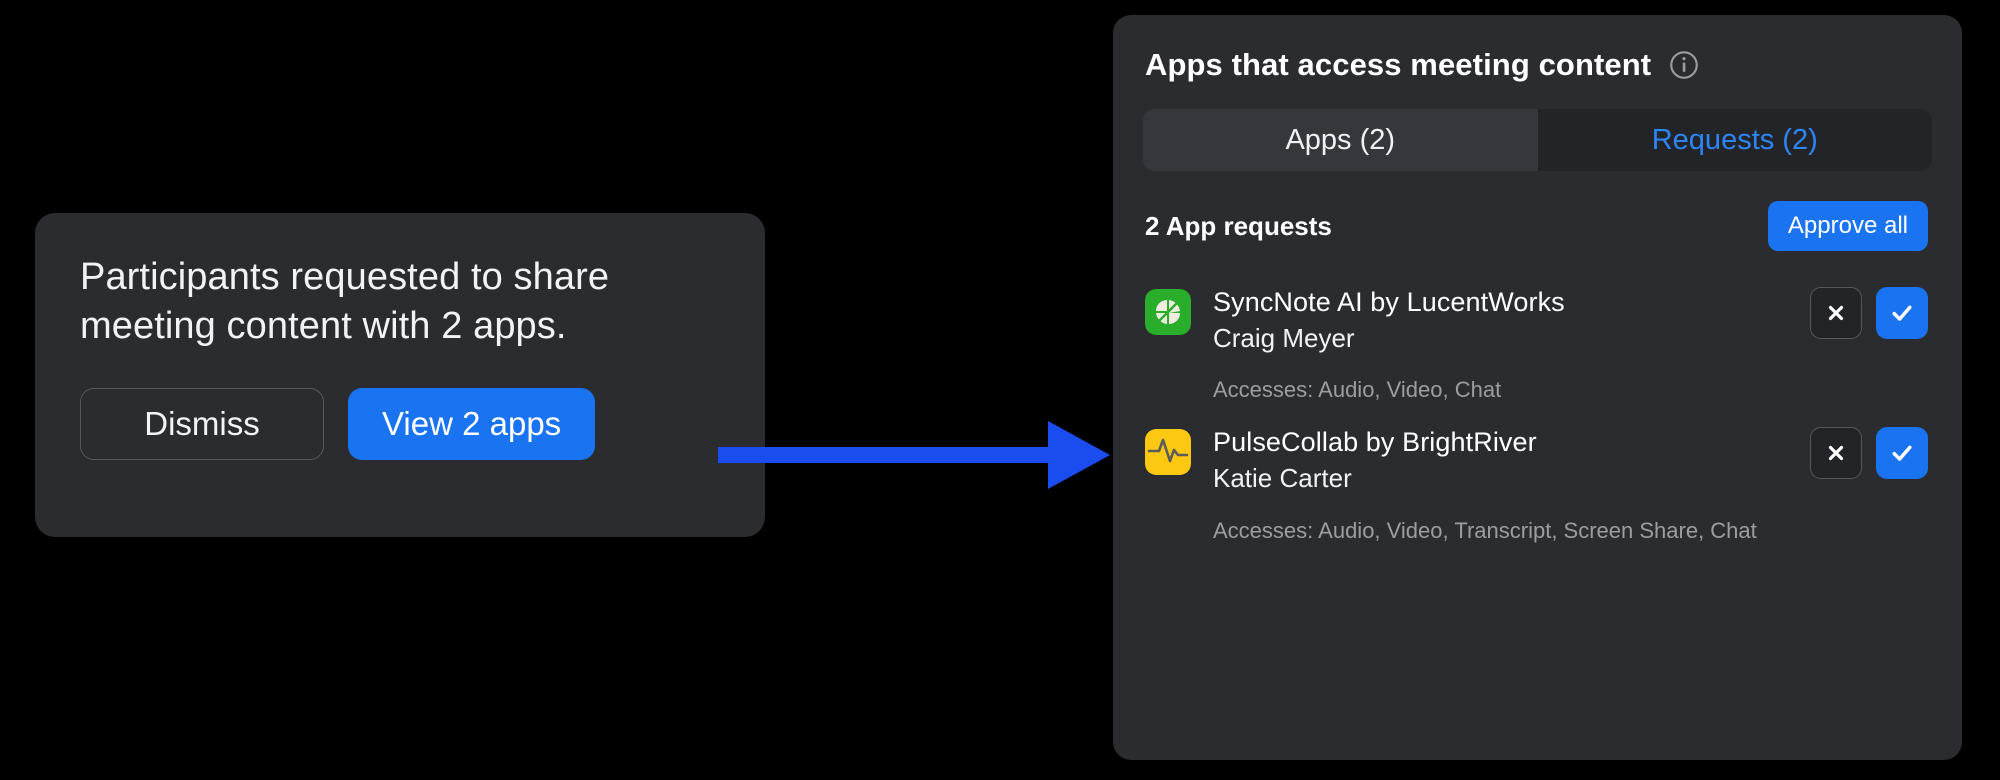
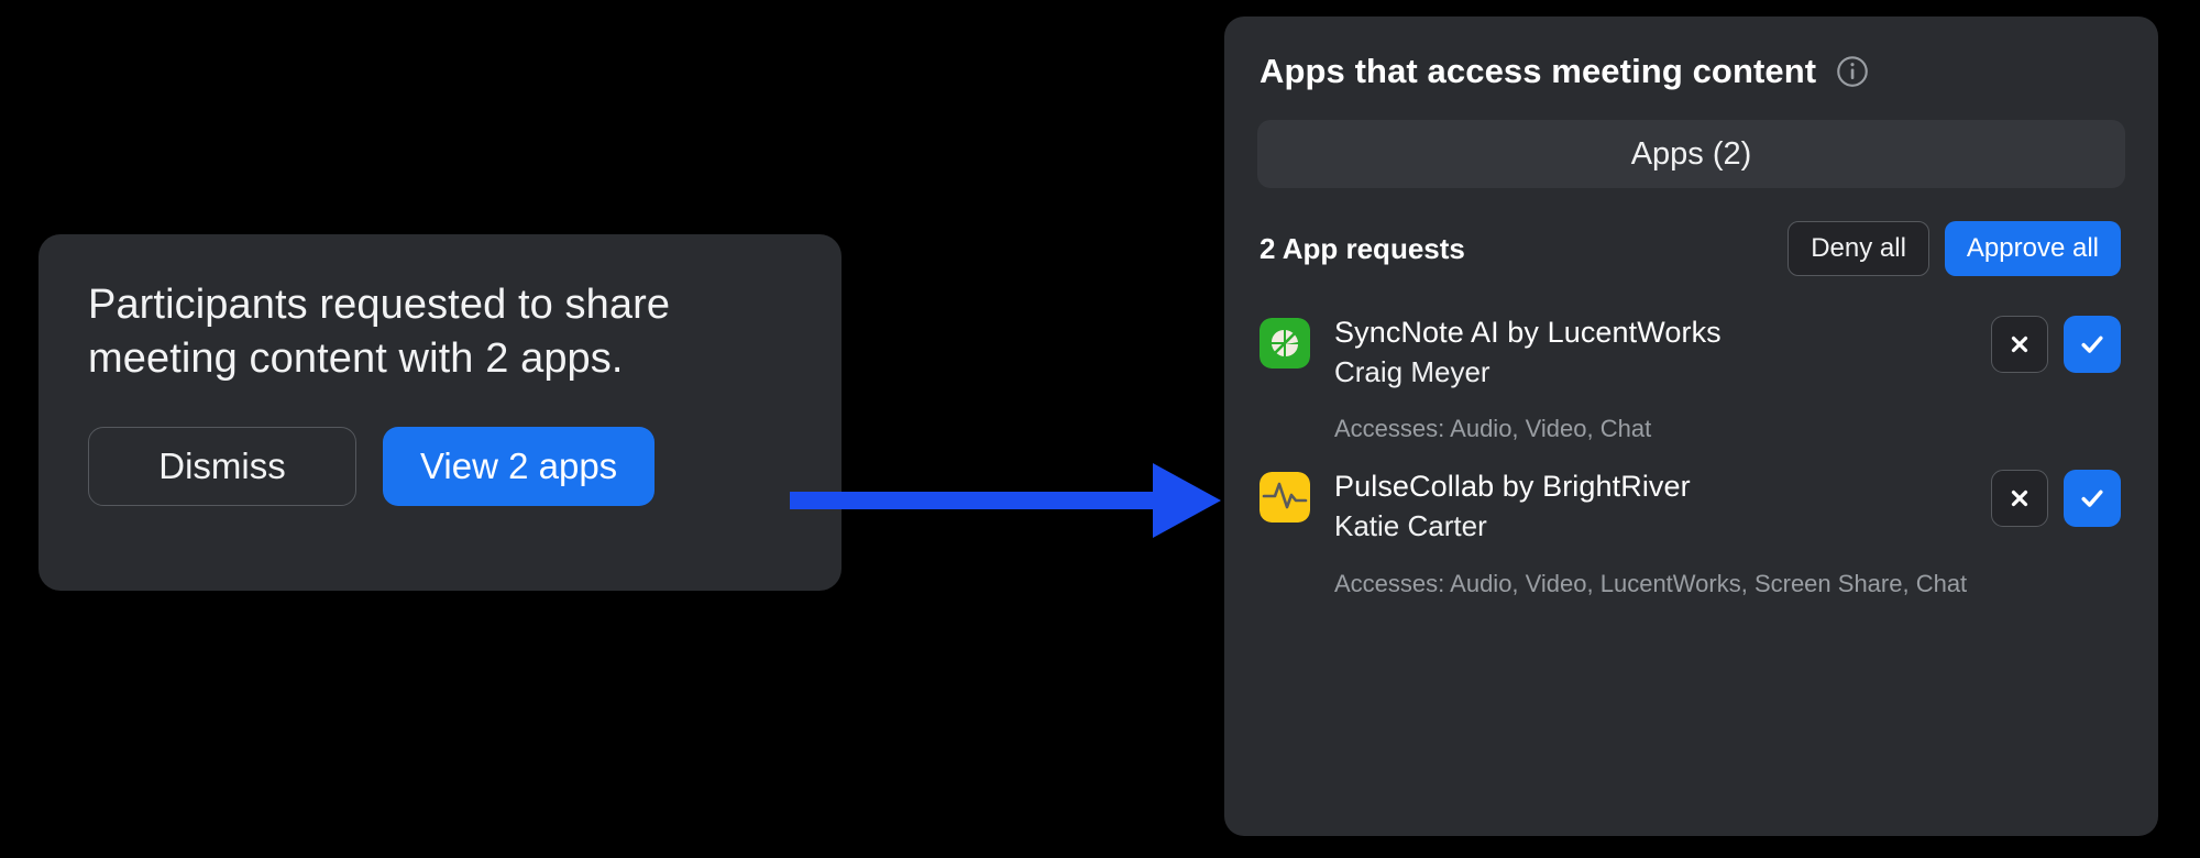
  Participants requested to share meeting content with 2 apps.
  Dismiss
  View 2 apps
  Apps that access meeting content
  Apps (2)
- Requests (2)
  2 App requests
+ Deny all
  Approve all
  SyncNote AI by LucentWorks
  Craig Meyer
  Accesses: Audio, Video, Chat
  PulseCollab by BrightRiver
  Katie Carter
- Accesses: Audio, Video, Transcript, Screen Share, Chat
+ Accesses: Audio, Video, LucentWorks, Screen Share, Chat
